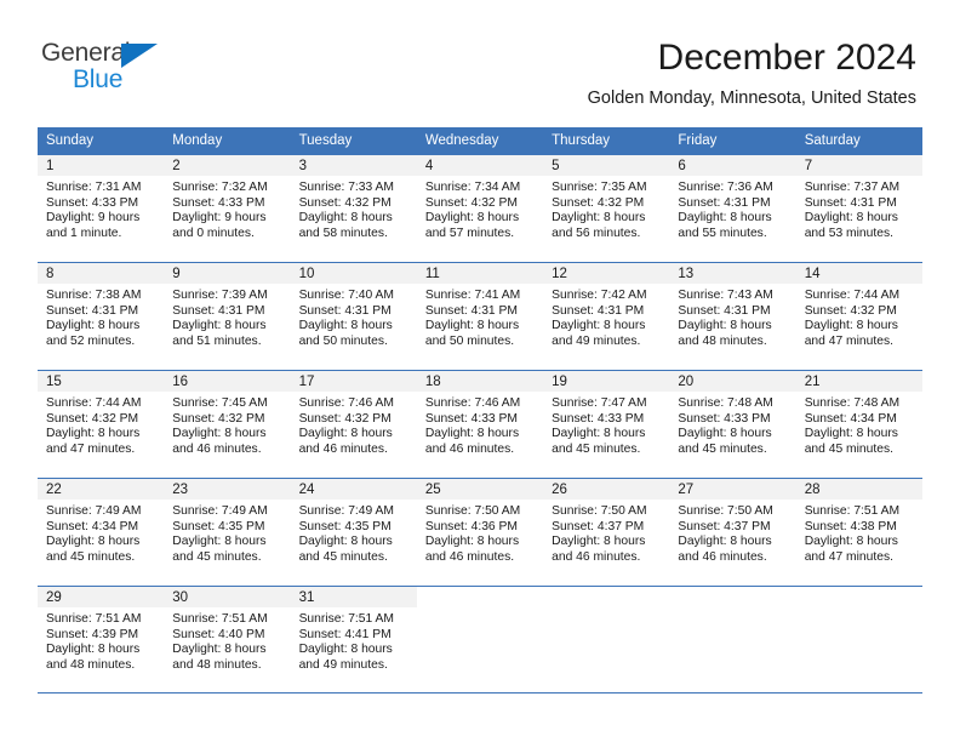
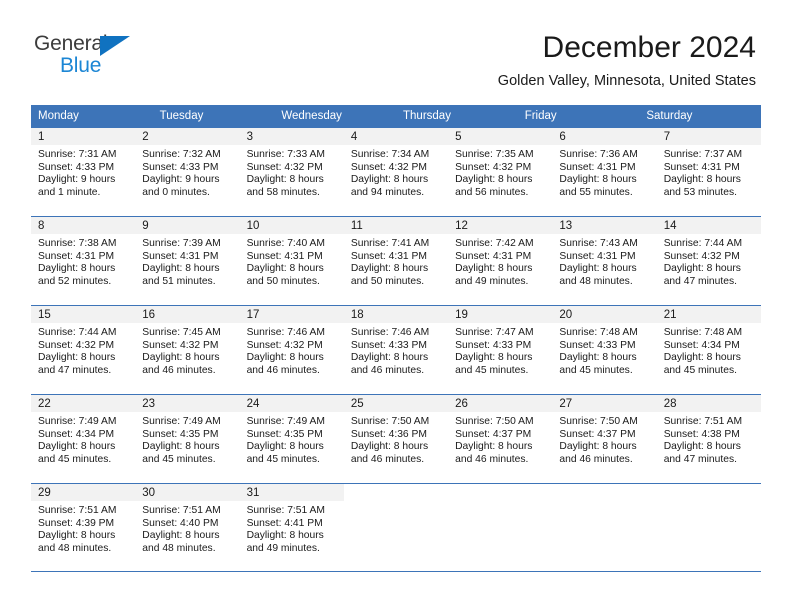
  General
  Blue
  December 2024
- Golden Monday, Minnesota, United States
+ Golden Valley, Minnesota, United States
- Sunday
  Monday
  Tuesday
  Wednesday
  Thursday
  Friday
  Saturday
  1
  Sunrise: 7:31 AM
  Sunset: 4:33 PM
  Daylight: 9 hours
  and 1 minute.
  2
  Sunrise: 7:32 AM
  Sunset: 4:33 PM
  Daylight: 9 hours
  and 0 minutes.
  3
  Sunrise: 7:33 AM
  Sunset: 4:32 PM
  Daylight: 8 hours
  and 58 minutes.
  4
  Sunrise: 7:34 AM
  Sunset: 4:32 PM
  Daylight: 8 hours
- and 57 minutes.
+ and 94 minutes.
  5
  Sunrise: 7:35 AM
  Sunset: 4:32 PM
  Daylight: 8 hours
  and 56 minutes.
  6
  Sunrise: 7:36 AM
  Sunset: 4:31 PM
  Daylight: 8 hours
  and 55 minutes.
  7
  Sunrise: 7:37 AM
  Sunset: 4:31 PM
  Daylight: 8 hours
  and 53 minutes.
  8
  Sunrise: 7:38 AM
  Sunset: 4:31 PM
  Daylight: 8 hours
  and 52 minutes.
  9
  Sunrise: 7:39 AM
  Sunset: 4:31 PM
  Daylight: 8 hours
  and 51 minutes.
  10
  Sunrise: 7:40 AM
  Sunset: 4:31 PM
  Daylight: 8 hours
  and 50 minutes.
  11
  Sunrise: 7:41 AM
  Sunset: 4:31 PM
  Daylight: 8 hours
  and 50 minutes.
  12
  Sunrise: 7:42 AM
  Sunset: 4:31 PM
  Daylight: 8 hours
  and 49 minutes.
  13
  Sunrise: 7:43 AM
  Sunset: 4:31 PM
  Daylight: 8 hours
  and 48 minutes.
  14
  Sunrise: 7:44 AM
  Sunset: 4:32 PM
  Daylight: 8 hours
  and 47 minutes.
  15
  Sunrise: 7:44 AM
  Sunset: 4:32 PM
  Daylight: 8 hours
  and 47 minutes.
  16
  Sunrise: 7:45 AM
  Sunset: 4:32 PM
  Daylight: 8 hours
  and 46 minutes.
  17
  Sunrise: 7:46 AM
  Sunset: 4:32 PM
  Daylight: 8 hours
  and 46 minutes.
  18
  Sunrise: 7:46 AM
  Sunset: 4:33 PM
  Daylight: 8 hours
  and 46 minutes.
  19
  Sunrise: 7:47 AM
  Sunset: 4:33 PM
  Daylight: 8 hours
  and 45 minutes.
  20
  Sunrise: 7:48 AM
  Sunset: 4:33 PM
  Daylight: 8 hours
  and 45 minutes.
  21
  Sunrise: 7:48 AM
  Sunset: 4:34 PM
  Daylight: 8 hours
  and 45 minutes.
  22
  Sunrise: 7:49 AM
  Sunset: 4:34 PM
  Daylight: 8 hours
  and 45 minutes.
  23
  Sunrise: 7:49 AM
  Sunset: 4:35 PM
  Daylight: 8 hours
  and 45 minutes.
  24
  Sunrise: 7:49 AM
  Sunset: 4:35 PM
  Daylight: 8 hours
  and 45 minutes.
  25
  Sunrise: 7:50 AM
  Sunset: 4:36 PM
  Daylight: 8 hours
  and 46 minutes.
  26
  Sunrise: 7:50 AM
  Sunset: 4:37 PM
  Daylight: 8 hours
  and 46 minutes.
  27
  Sunrise: 7:50 AM
  Sunset: 4:37 PM
  Daylight: 8 hours
  and 46 minutes.
  28
  Sunrise: 7:51 AM
  Sunset: 4:38 PM
  Daylight: 8 hours
  and 47 minutes.
  29
  Sunrise: 7:51 AM
  Sunset: 4:39 PM
  Daylight: 8 hours
  and 48 minutes.
  30
  Sunrise: 7:51 AM
  Sunset: 4:40 PM
  Daylight: 8 hours
  and 48 minutes.
  31
  Sunrise: 7:51 AM
  Sunset: 4:41 PM
  Daylight: 8 hours
  and 49 minutes.
